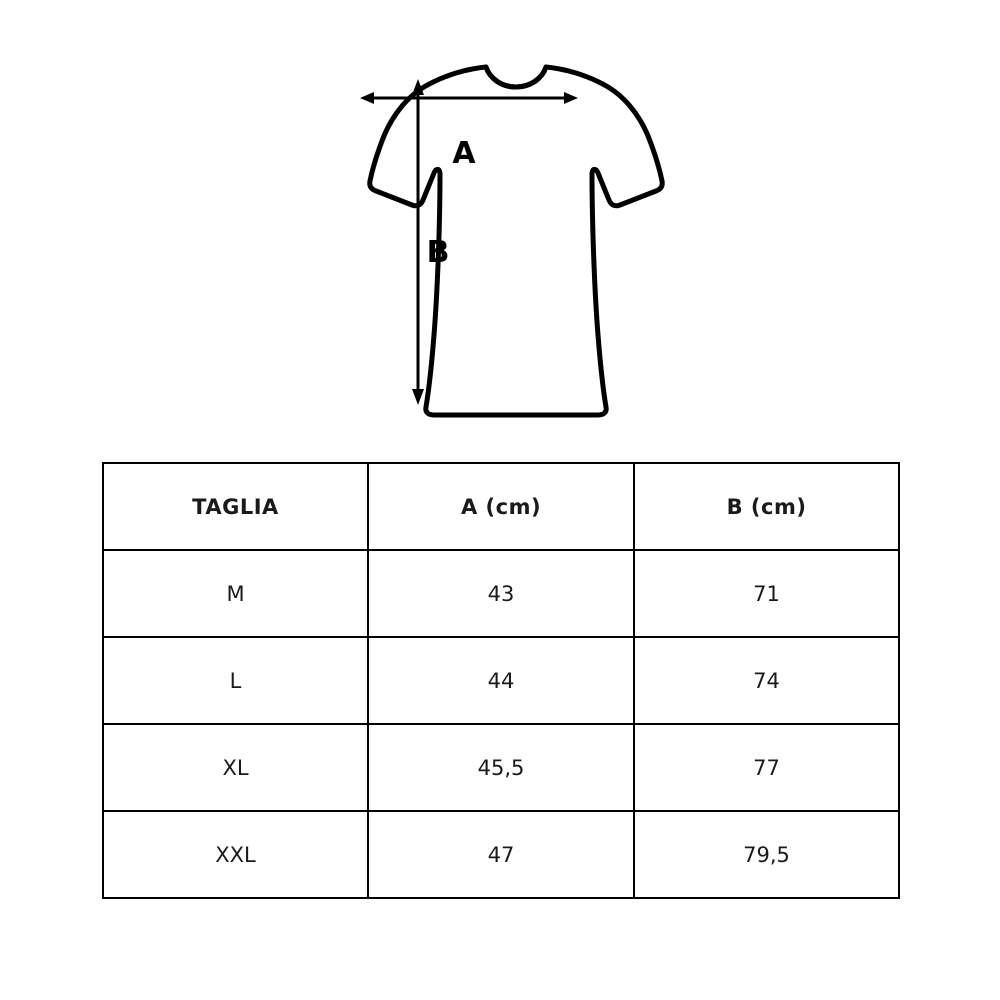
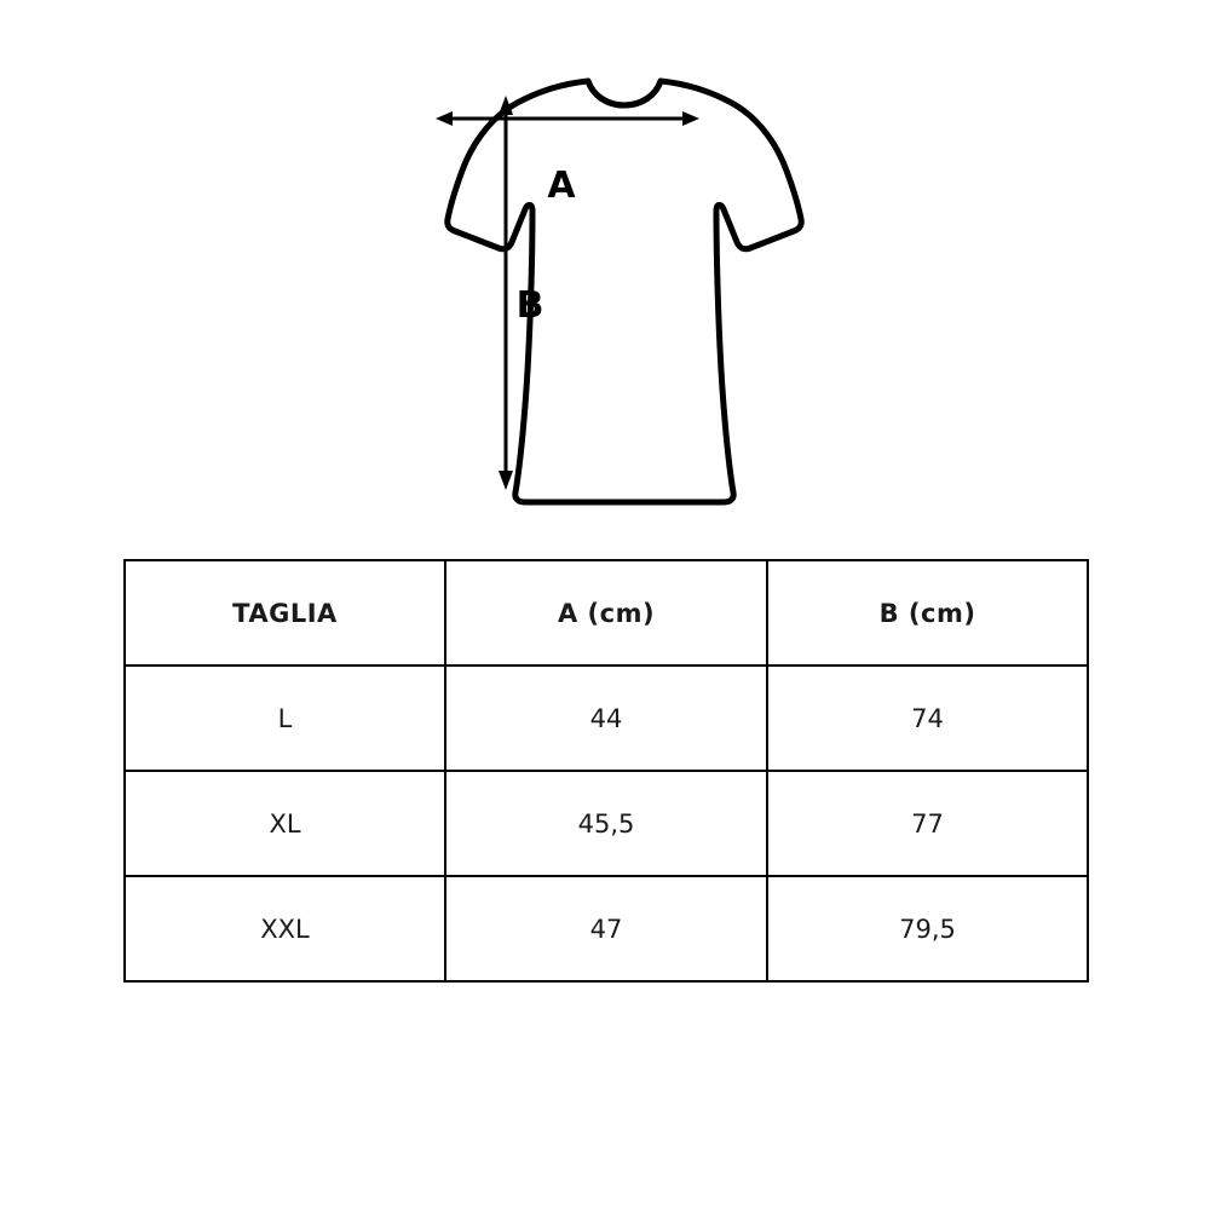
  A
  B
  TAGLIA	A (cm)	B (cm)
- M	43	71
  L	44	74
  XL	45,5	77
  XXL	47	79,5
